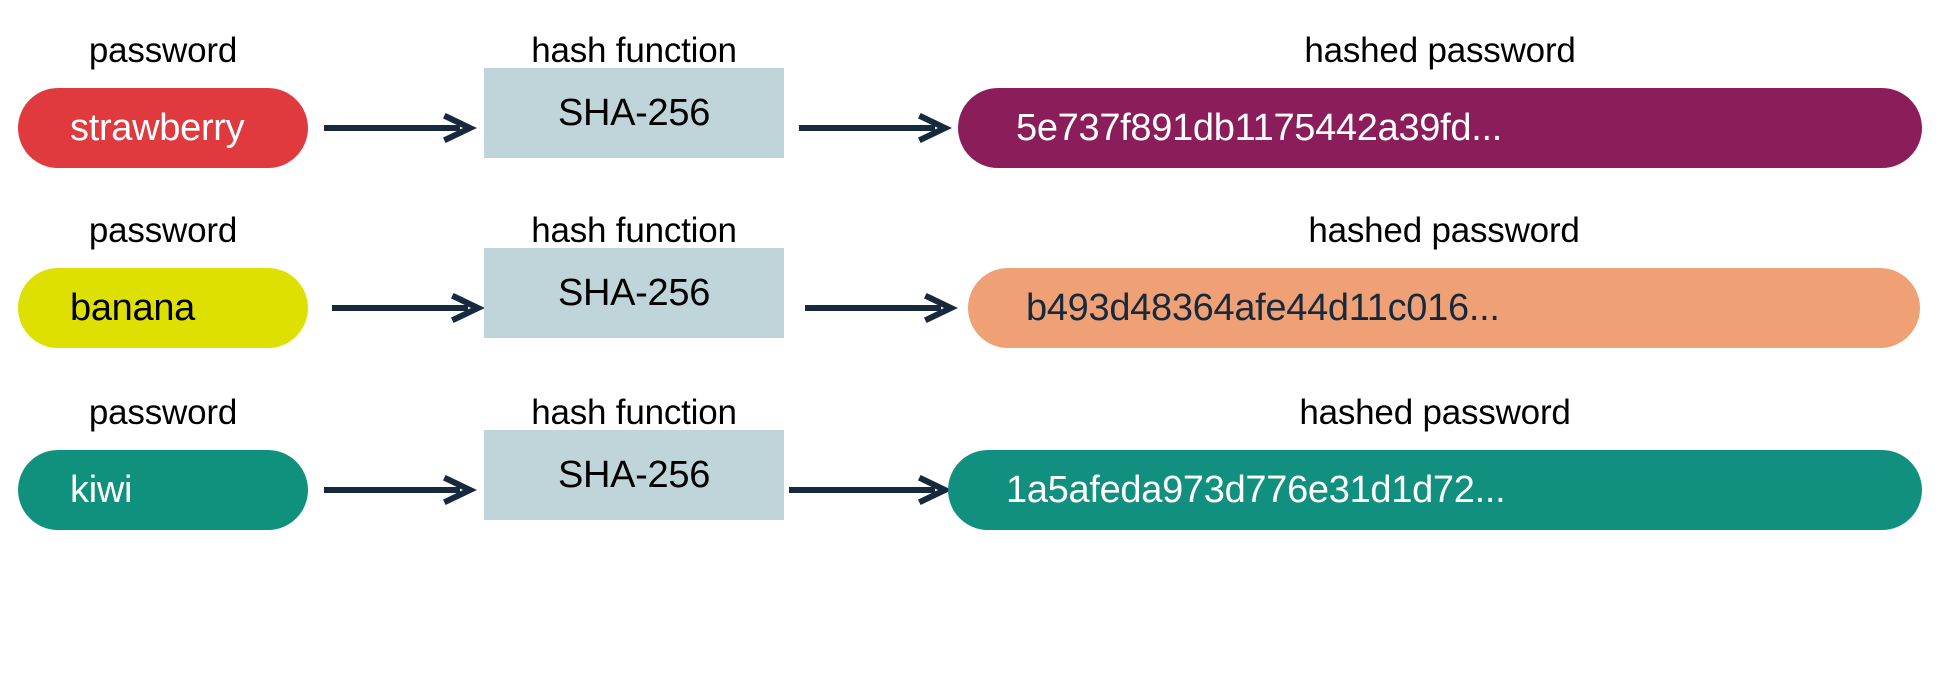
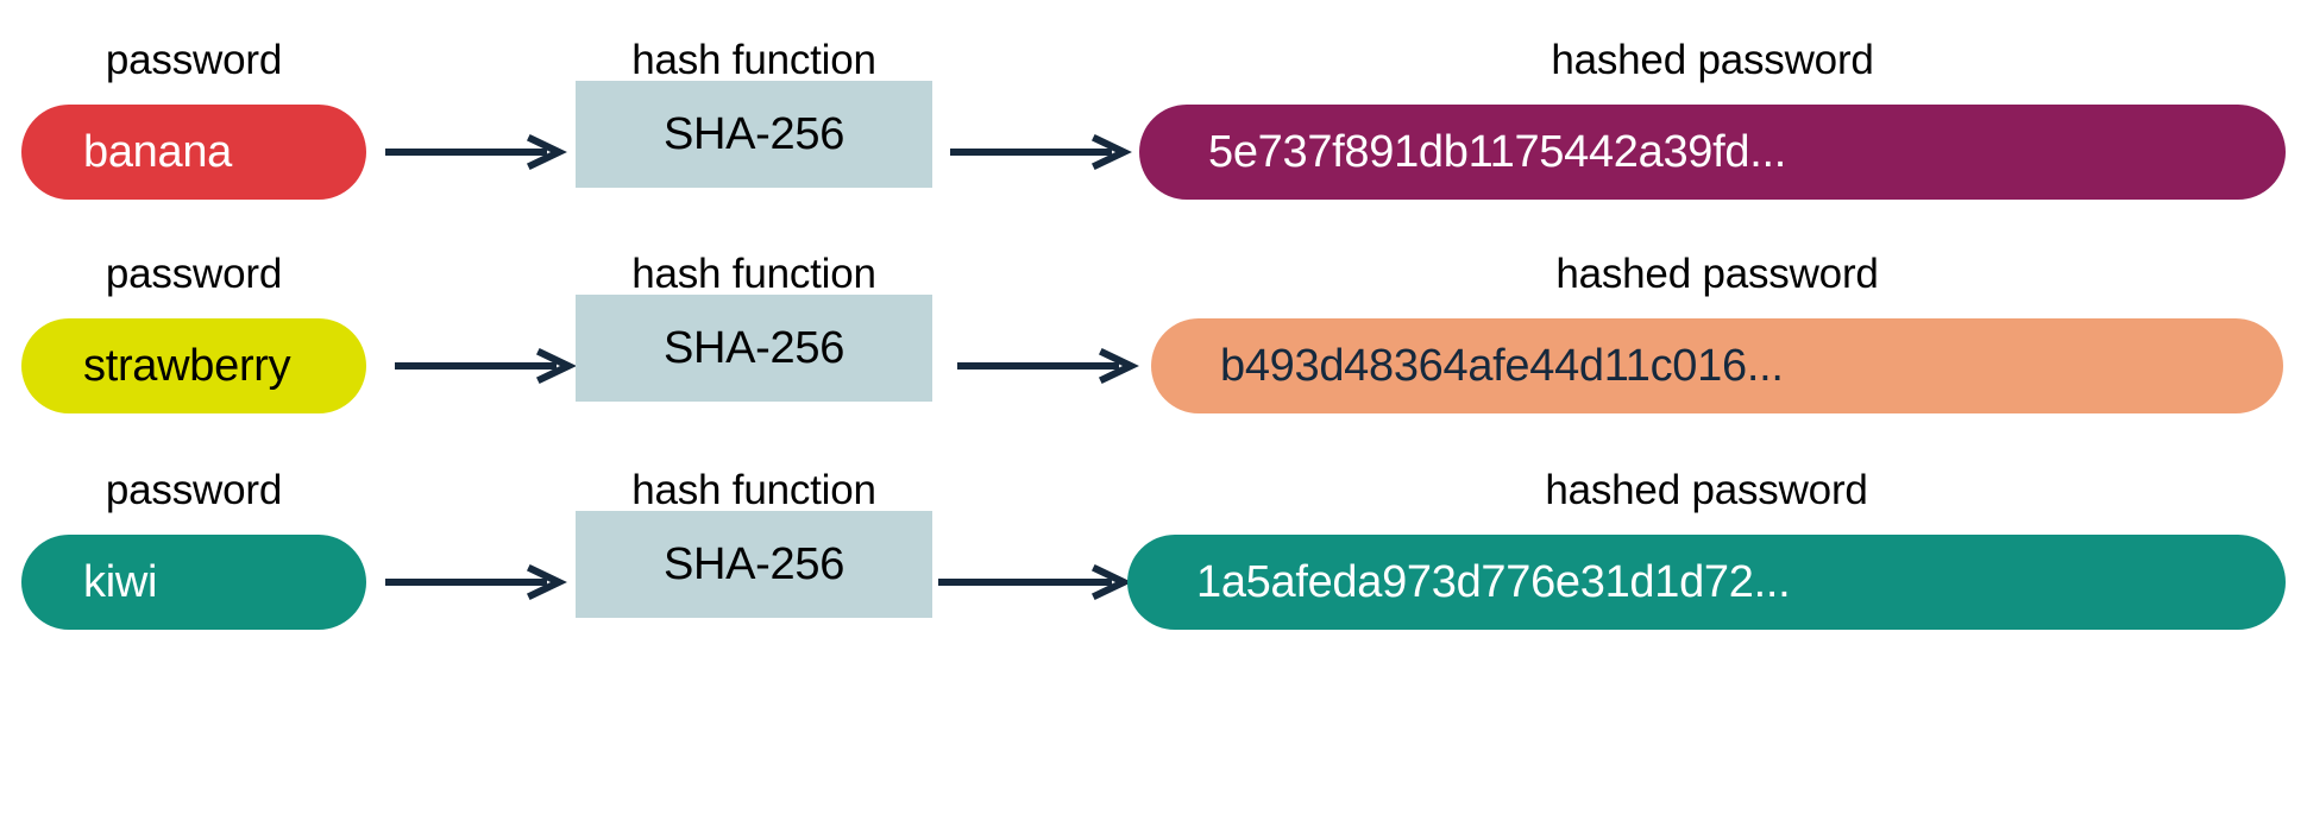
  password
- strawberry
+ banana
  hash function
  SHA-256
  hashed password
  5e737f891db1175442a39fd...
  password
- banana
+ strawberry
  hash function
  SHA-256
  hashed password
  b493d48364afe44d11c016...
  password
  kiwi
  hash function
  SHA-256
  hashed password
  1a5afeda973d776e31d1d72...
